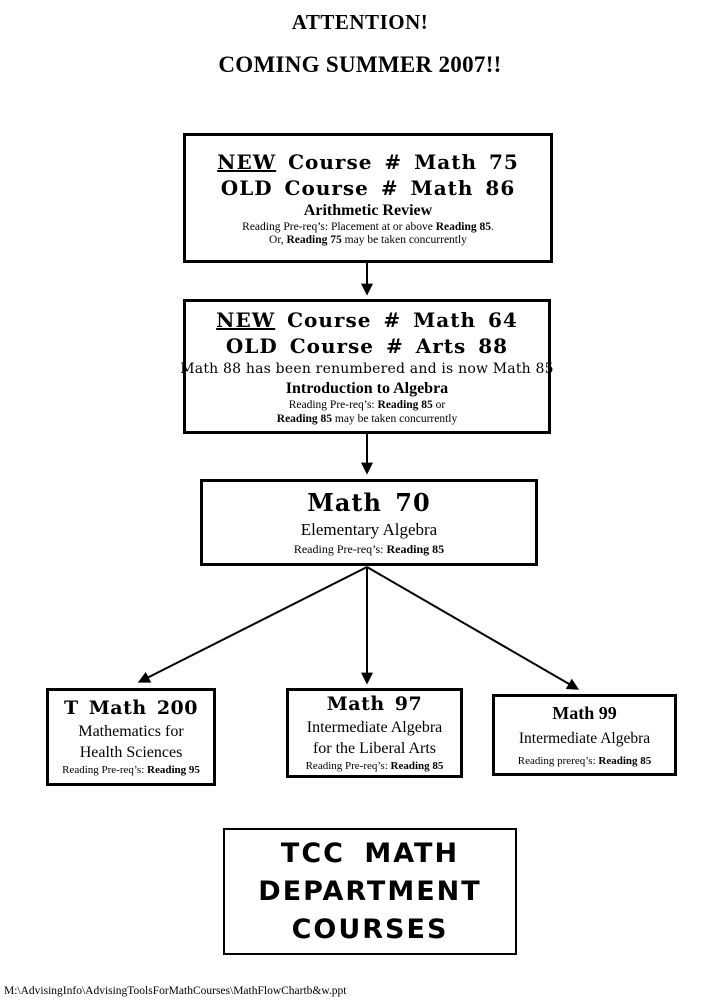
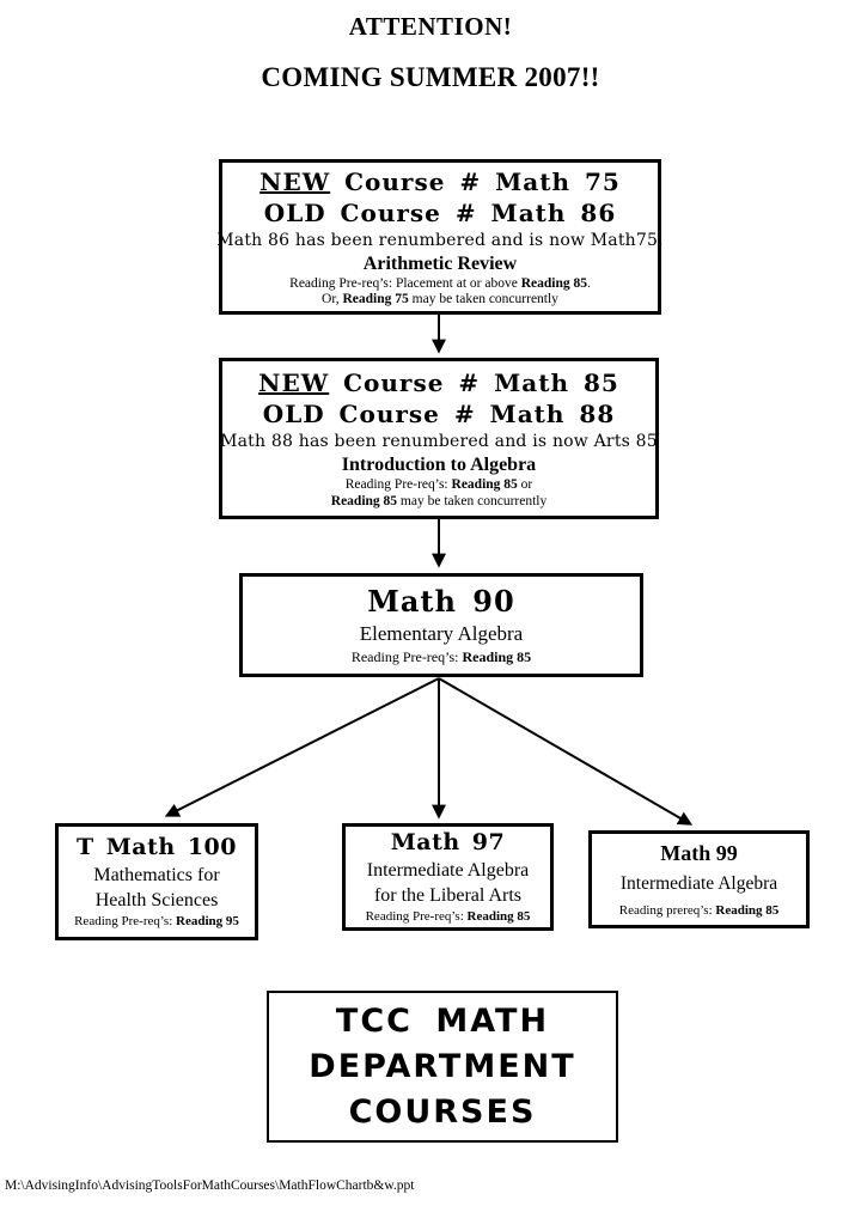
  ATTENTION!
  COMING SUMMER 2007!!
  NEW Course # Math 75
  OLD Course # Math 86
+ Math 86 has been renumbered and is now Math75.
  Arithmetic Review
  Reading Pre-req’s: Placement at or above Reading 85.
  Or, Reading 75 may be taken concurrently
- NEW Course # Math 64
+ NEW Course # Math 85
- OLD Course # Arts 88
+ OLD Course # Math 88
- Math 88 has been renumbered and is now Math 85
+ Math 88 has been renumbered and is now Arts 85
  Introduction to Algebra
  Reading Pre-req’s: Reading 85 or
  Reading 85 may be taken concurrently
- Math 70
+ Math 90
  Elementary Algebra
  Reading Pre-req’s: Reading 85
- T Math 200
+ T Math 100
  Mathematics for
  Health Sciences
  Reading Pre-req’s: Reading 95
  Math 97
  Intermediate Algebra
  for the Liberal Arts
  Reading Pre-req’s: Reading 85
  Math 99
  Intermediate Algebra
  Reading prereq’s: Reading 85
  TCC MATH
  DEPARTMENT
  COURSES
  M:\AdvisingInfo\AdvisingToolsForMathCourses\MathFlowChartb&w.ppt
